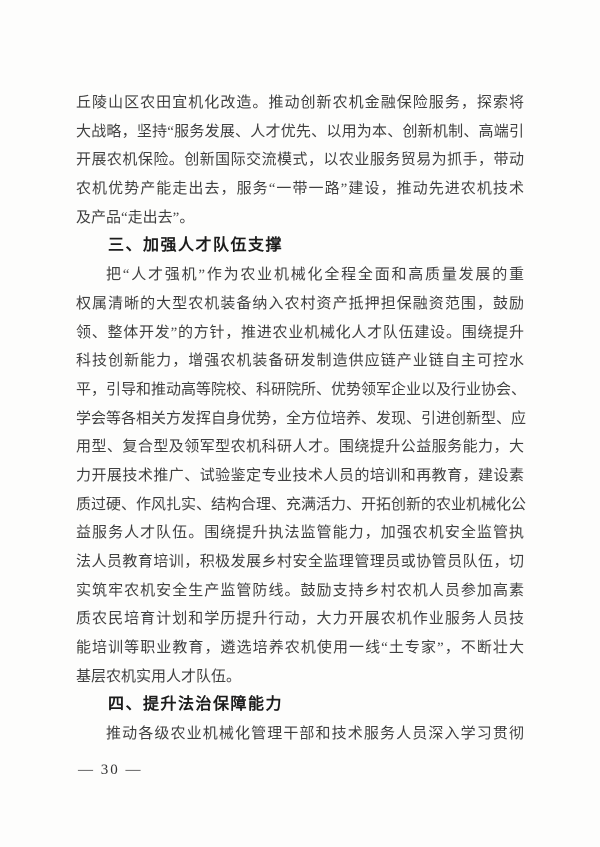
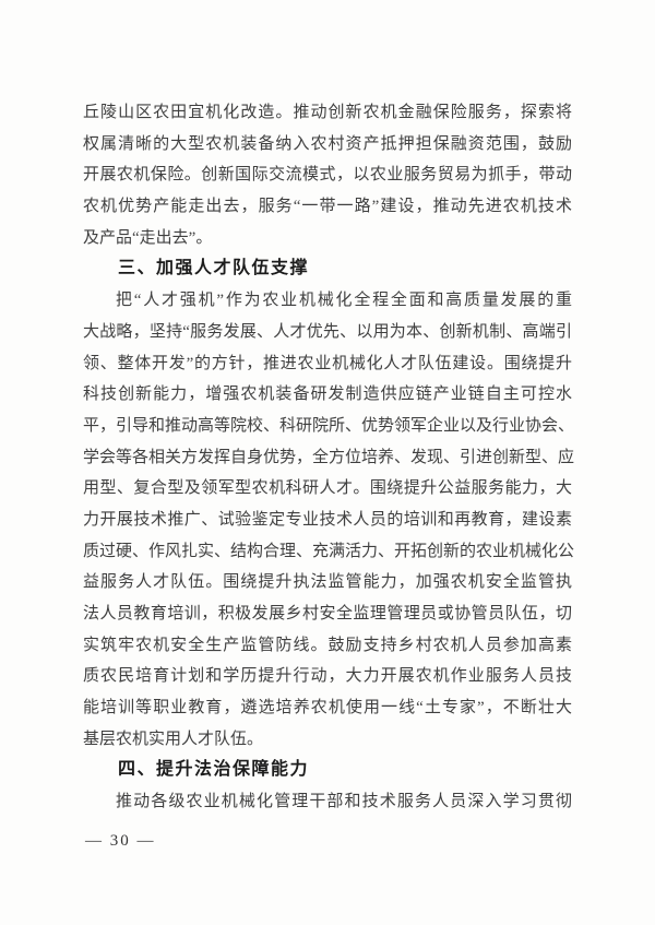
  丘陵山区农田宜机化改造。推动创新农机金融保险服务，探索将
- 大战略，坚持“服务发展、人才优先、以用为本、创新机制、高端引
+ 权属清晰的大型农机装备纳入农村资产抵押担保融资范围，鼓励
  开展农机保险。创新国际交流模式，以农业服务贸易为抓手，带动
  农机优势产能走出去，服务“一带一路”建设，推动先进农机技术
  及产品“走出去”。
  三、加强人才队伍支撑
  把“人才强机”作为农业机械化全程全面和高质量发展的重
- 权属清晰的大型农机装备纳入农村资产抵押担保融资范围，鼓励
+ 大战略，坚持“服务发展、人才优先、以用为本、创新机制、高端引
  领、整体开发”的方针，推进农业机械化人才队伍建设。围绕提升
  科技创新能力，增强农机装备研发制造供应链产业链自主可控水
  平，引导和推动高等院校、科研院所、优势领军企业以及行业协会、
  学会等各相关方发挥自身优势，全方位培养、发现、引进创新型、应
  用型、复合型及领军型农机科研人才。围绕提升公益服务能力，大
  力开展技术推广、试验鉴定专业技术人员的培训和再教育，建设素
  质过硬、作风扎实、结构合理、充满活力、开拓创新的农业机械化公
  益服务人才队伍。围绕提升执法监管能力，加强农机安全监管执
  法人员教育培训，积极发展乡村安全监理管理员或协管员队伍，切
  实筑牢农机安全生产监管防线。鼓励支持乡村农机人员参加高素
  质农民培育计划和学历提升行动，大力开展农机作业服务人员技
  能培训等职业教育，遴选培养农机使用一线“土专家”，不断壮大
  基层农机实用人才队伍。
  四、提升法治保障能力
  推动各级农业机械化管理干部和技术服务人员深入学习贯彻
  — 30 —
